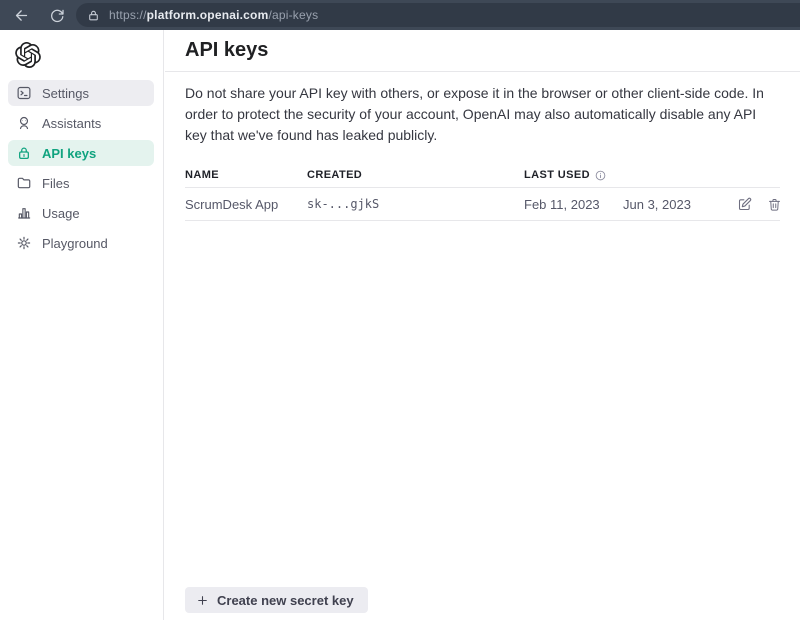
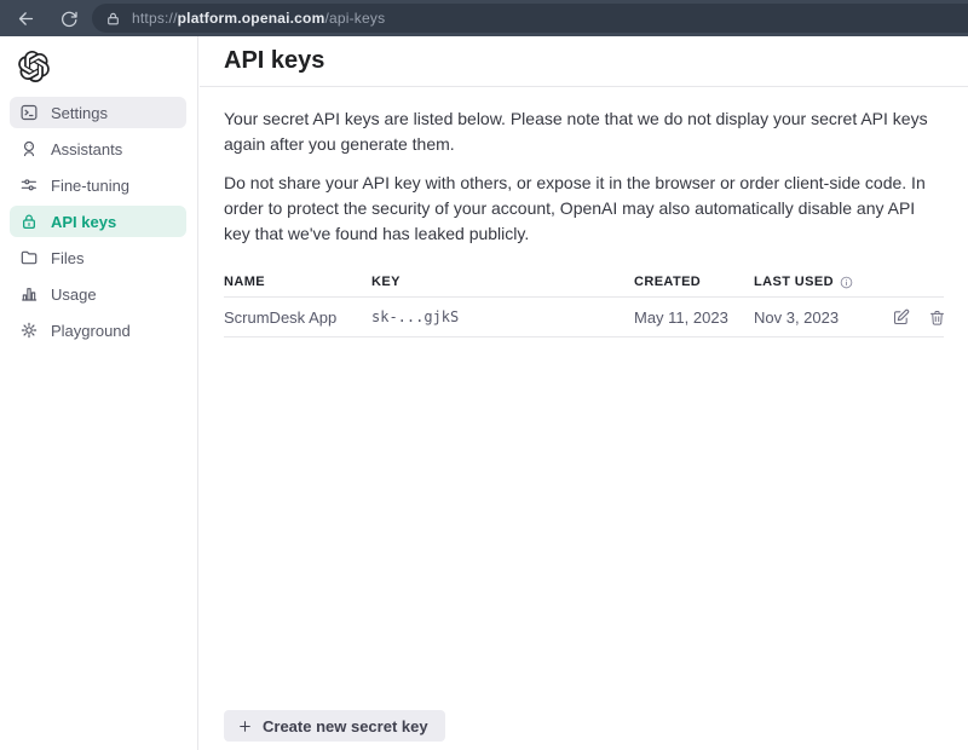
  https://platform.openai.com/api-keys
  Settings
  Assistants
+ Fine-tuning
  API keys
  Files
  Usage
  Playground
  API keys
+ Your secret API keys are listed below. Please note that we do not display your secret API keys again after you generate them.
- Do not share your API key with others, or expose it in the browser or other client-side code. In order to protect the security of your account, OpenAI may also automatically disable any API key that we've found has leaked publicly.
+ Do not share your API key with others, or expose it in the browser or order client-side code. In order to protect the security of your account, OpenAI may also automatically disable any API key that we've found has leaked publicly.
  NAME
+ KEY
  CREATED
  LAST USED
  ScrumDesk App
  sk-...gjkS
- Feb 11, 2023
+ May 11, 2023
- Jun 3, 2023
+ Nov 3, 2023
  Create new secret key
